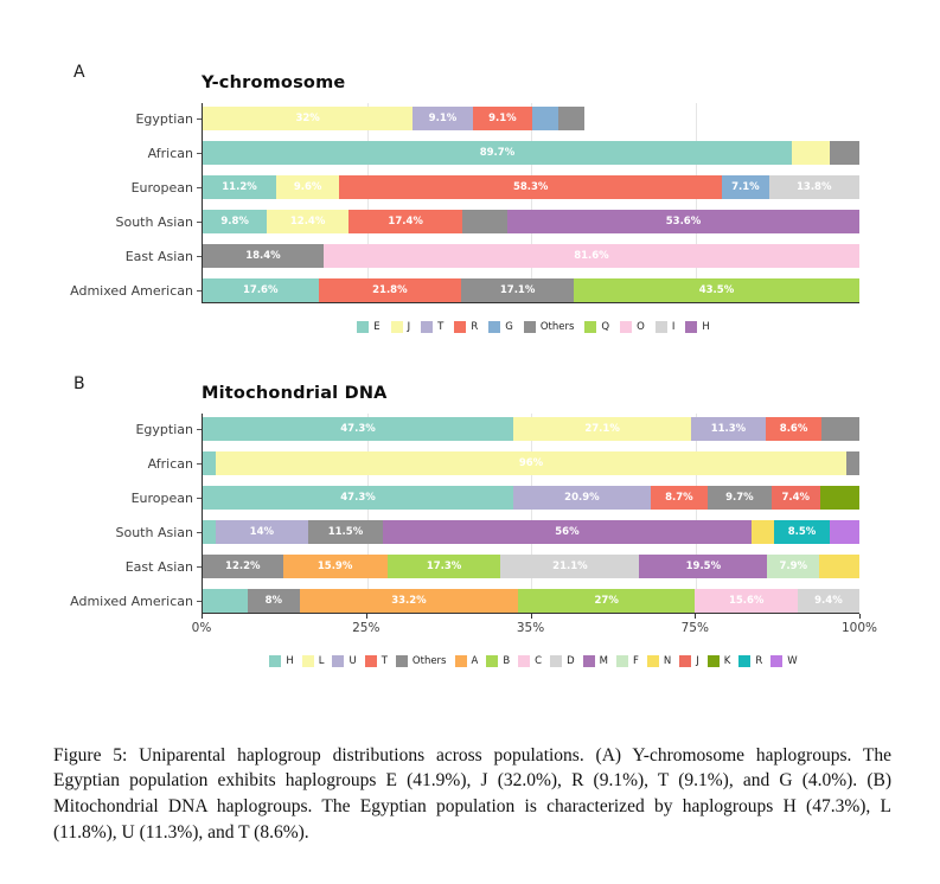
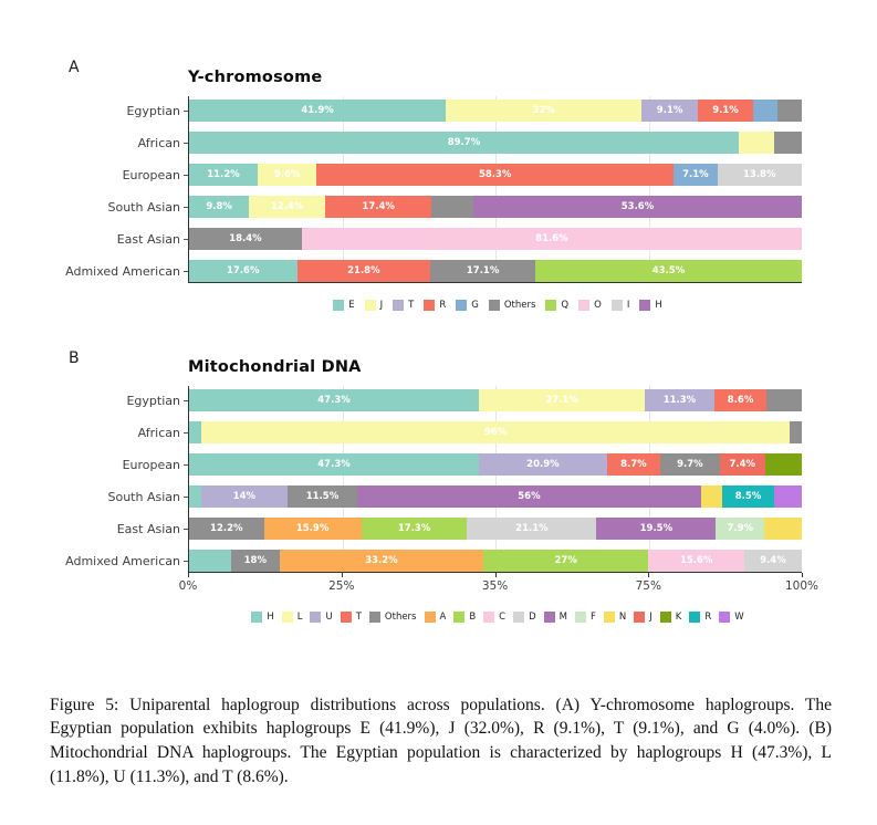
  A
  Y-chromosome
  Egyptian
  African
  European
  South Asian
  East Asian
  Admixed American
+ 41.9%
  32%
  9.1%
  9.1%
  89.7%
  11.2%
  9.6%
  58.3%
  7.1%
  13.8%
  9.8%
  12.4%
  17.4%
  53.6%
  18.4%
  81.6%
  17.6%
  21.8%
  17.1%
  43.5%
  E
  J
  T
  R
  G
  Others
  Q
  O
  I
  H
  B
  Mitochondrial DNA
  Egyptian
  African
  European
  South Asian
  East Asian
  Admixed American
  47.3%
  27.1%
  11.3%
  8.6%
  96%
  47.3%
  20.9%
  8.7%
  9.7%
  7.4%
  14%
  11.5%
  56%
  8.5%
  12.2%
  15.9%
  17.3%
  21.1%
  19.5%
  7.9%
- 8%
+ 18%
  33.2%
  27%
  15.6%
  9.4%
  0%
  25%
  35%
  75%
  100%
  H
  L
  U
  T
  Others
  A
  B
  C
  D
  M
  F
  N
  J
  K
  R
  W
  Figure 5: Uniparental haplogroup distributions across populations. (A) Y-chromosome haplogroups. The Egyptian population exhibits haplogroups E (41.9%), J (32.0%), R (9.1%), T (9.1%), and G (4.0%). (B) Mitochondrial DNA haplogroups. The Egyptian population is characterized by haplogroups H (47.3%), L (11.8%), U (11.3%), and T (8.6%).
